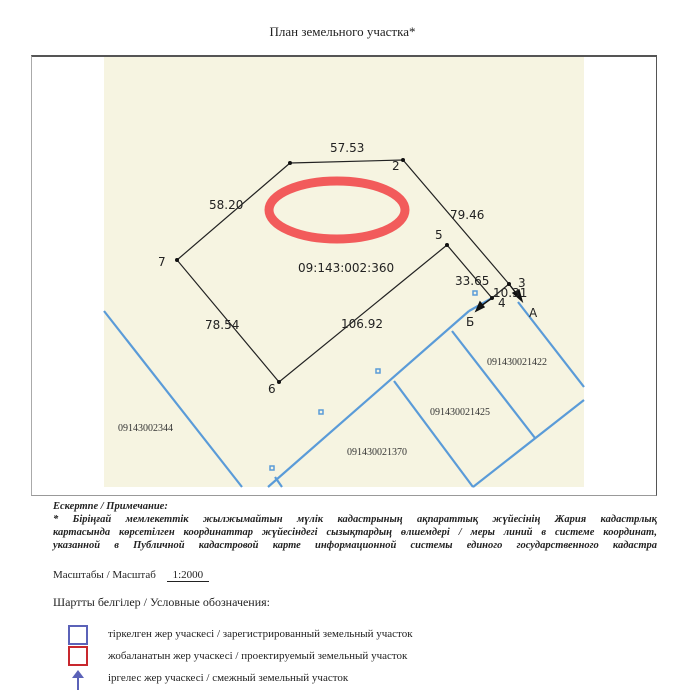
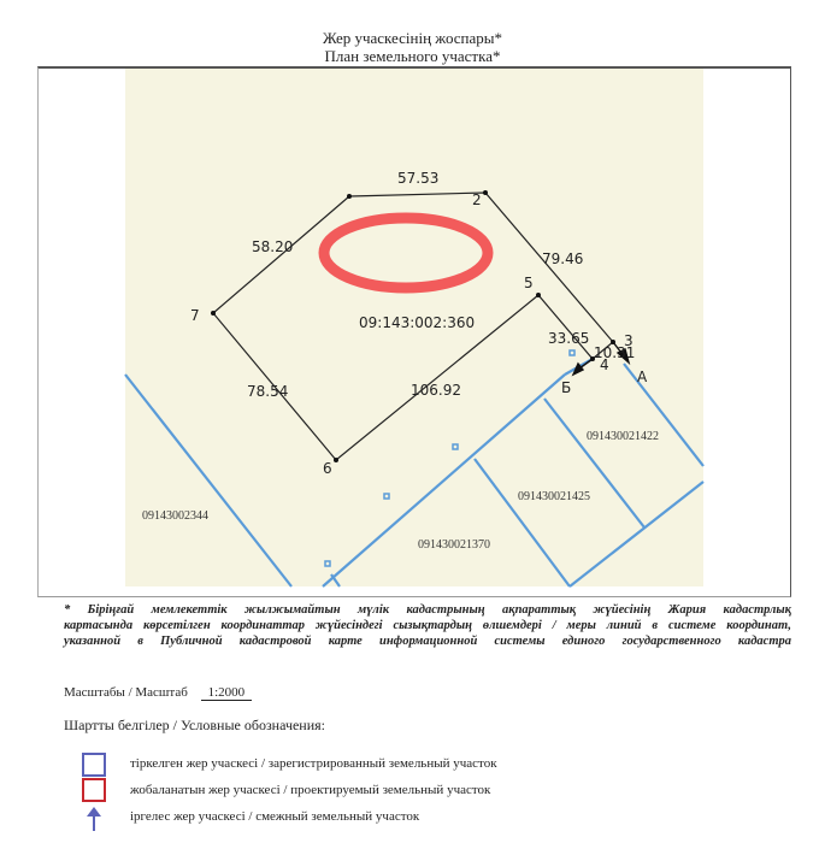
+ Жер учаскесінің жоспары*
  План земельного участка*
  57.53
  79.46
  10.31
  33.65
  106.92
  78.54
  58.20
  09:143:002:360
  2
  3
  4
  5
  6
  7
  А
  Б
  09143002344
  091430021370
  091430021425
  091430021422
- Ескертпе / Примечание:
  * Біріңғай мемлекеттік жылжымайтын мүлік кадастрының ақпараттық жүйесінің Жария кадастрлық
  картасында көрсетілген координаттар жүйесіндегі сызықтардың өлшемдері / меры линий в системе координат,
  указанной в Публичной кадастровой карте информационной системы единого государственного кадастра
  Масштабы / Масштаб 1:2000
  Шартты белгілер / Условные обозначения:
  тіркелген жер учаскесі / зарегистрированный земельный участок
  жобаланатын жер учаскесі / проектируемый земельный участок
  іргелес жер учаскесі / смежный земельный участок
